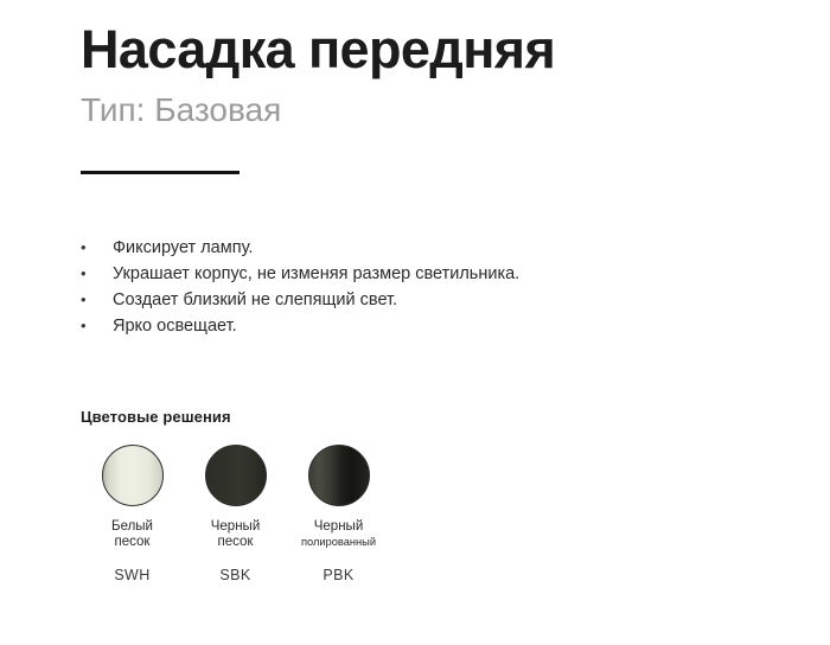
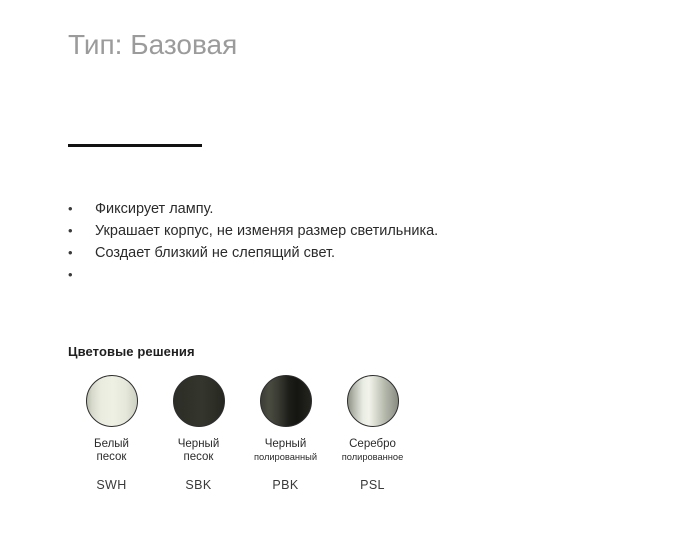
- Насадка передняя
  Тип: Базовая
  •
  Фиксирует лампу.
  •
  Украшает корпус, не изменяя размер светильника.
  •
  Создает близкий не слепящий свет.
  •
- Ярко освещает.
  Цветовые решения
  Белый
  песок
  SWH
  Черный
  песок
  SBK
  Черный
  полированный
  PBK
+ Серебро
+ полированное
+ PSL
